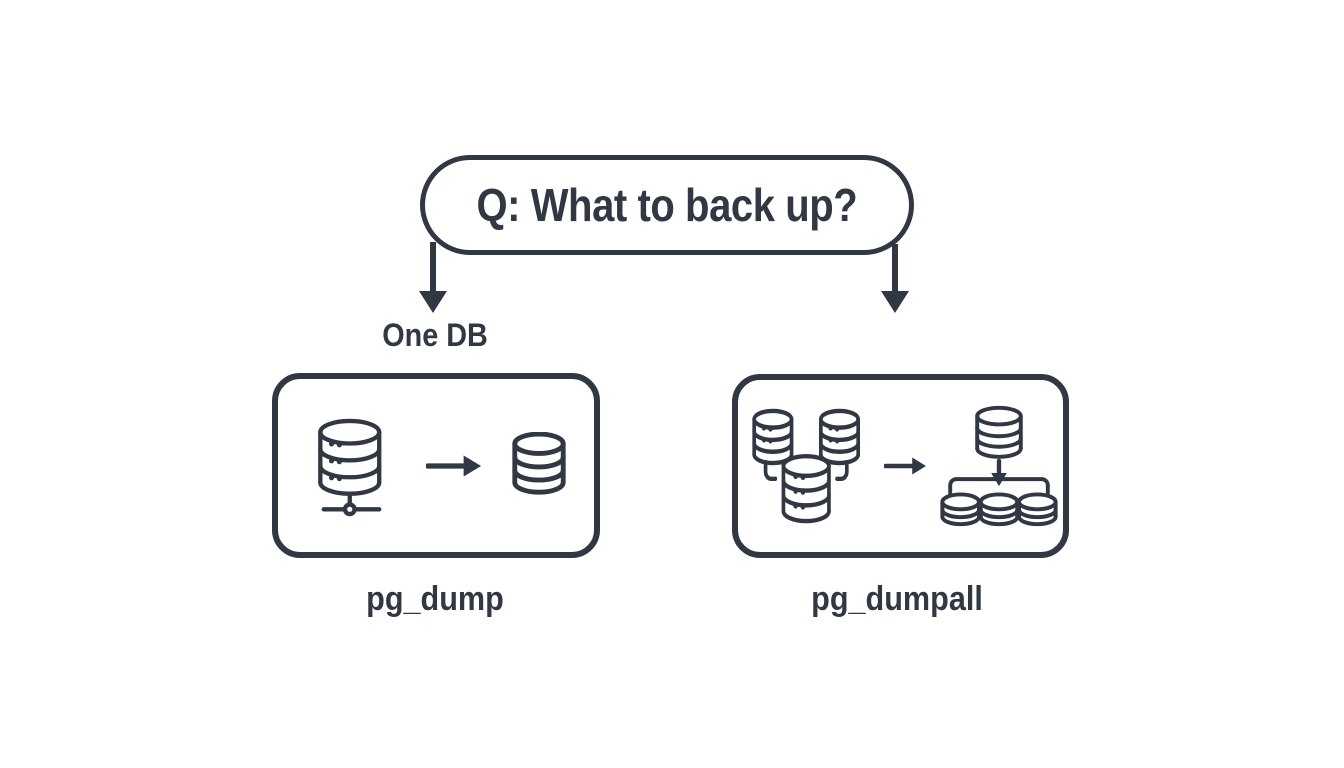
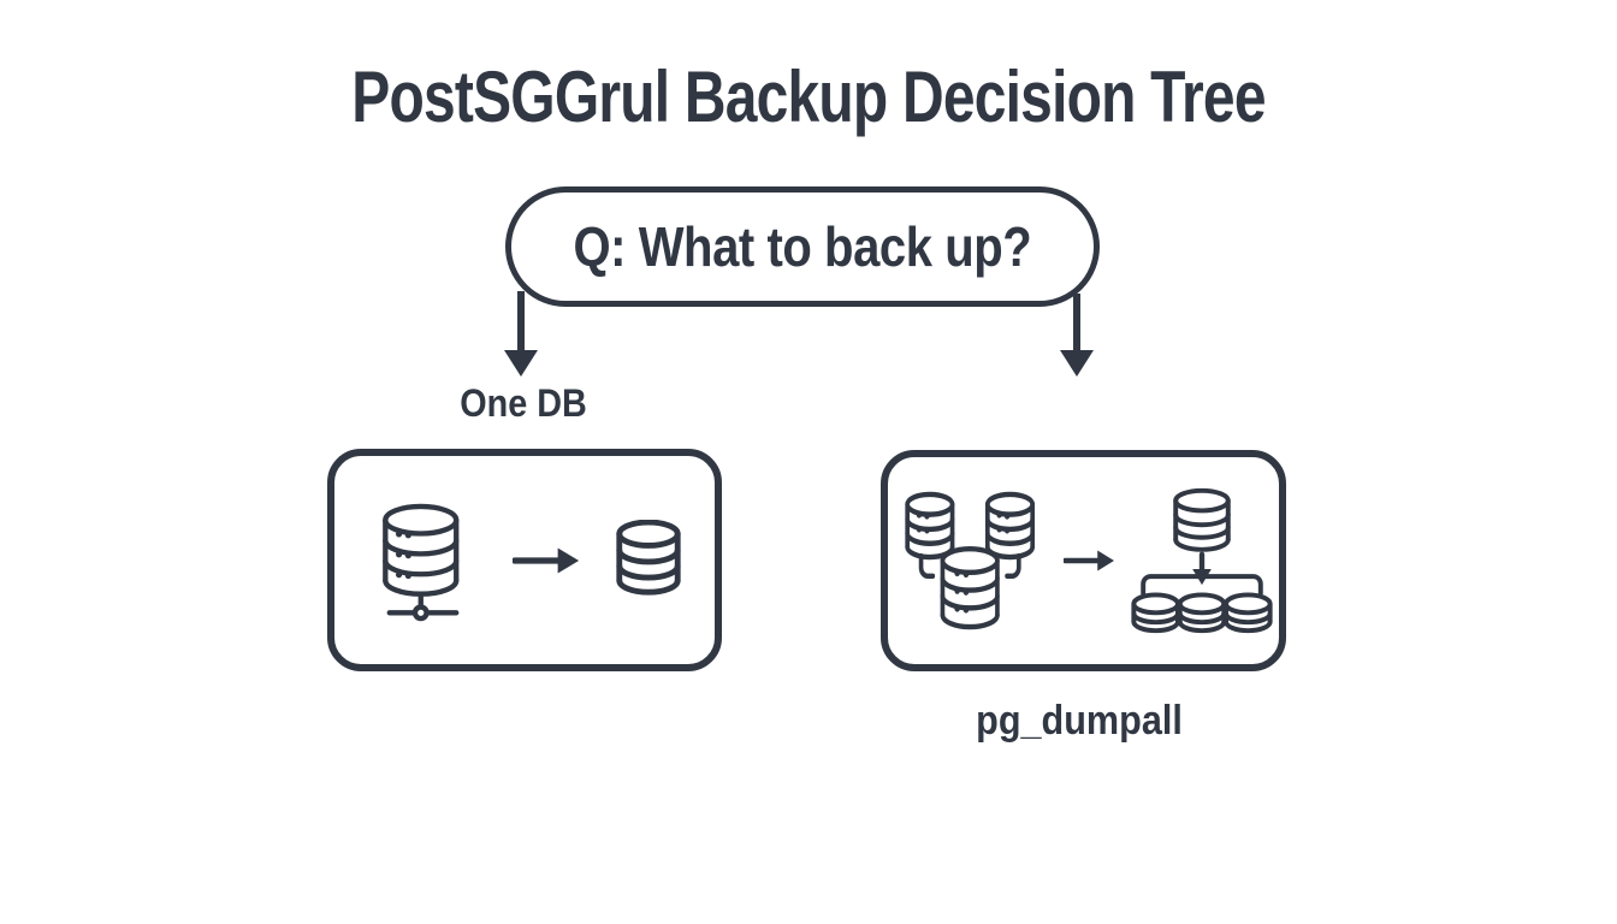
+ PostSGGrul Backup Decision Tree
  Q: What to back up?
  One DB
- pg_dump
  pg_dumpall
